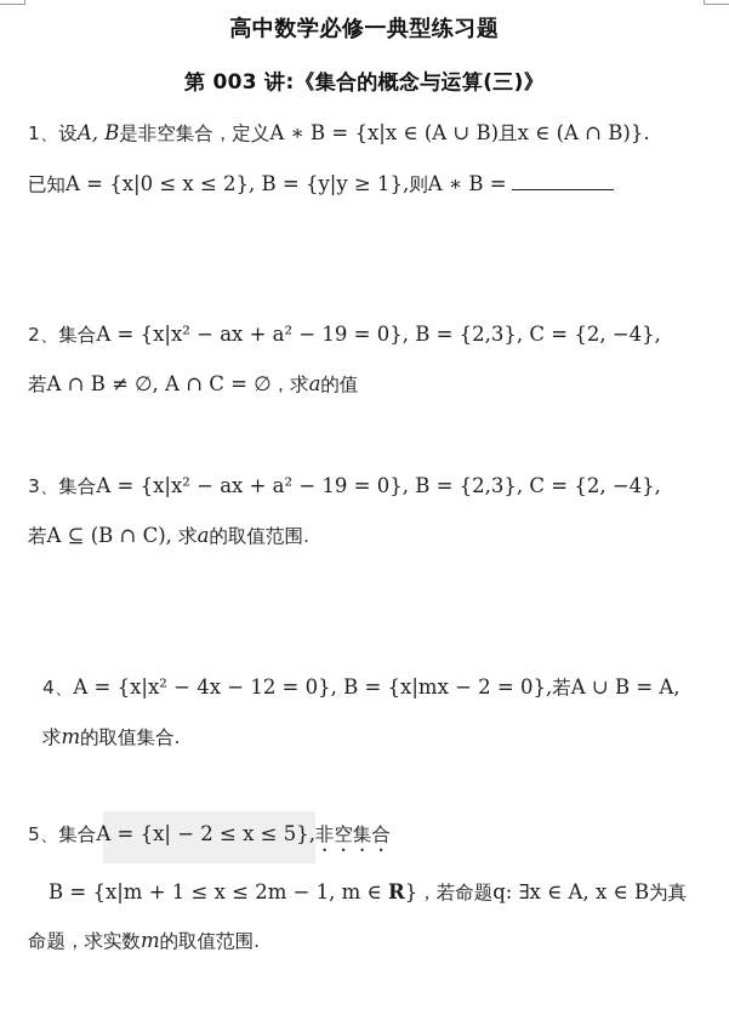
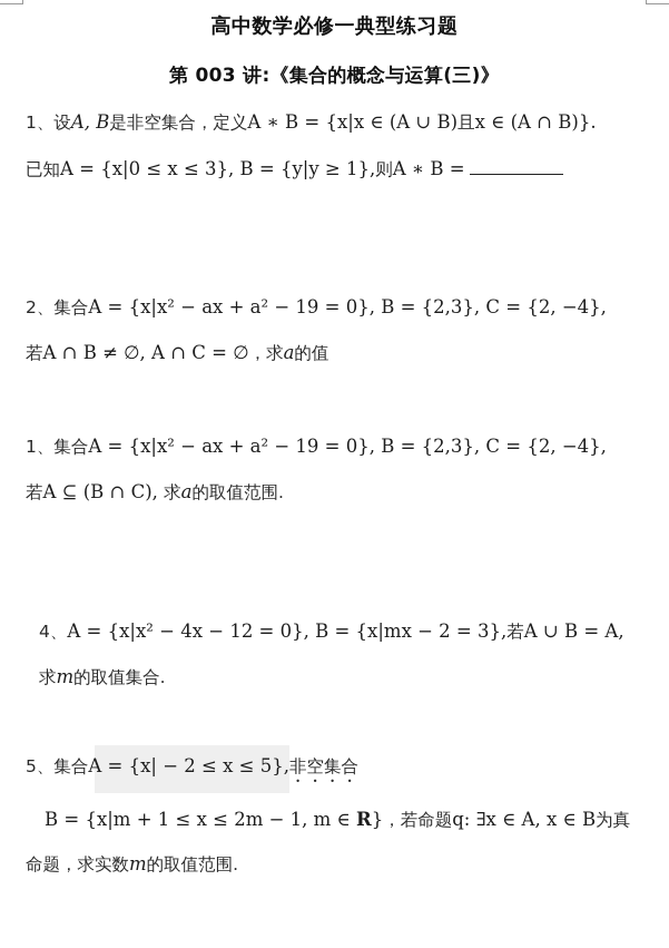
  高中数学必修一典型练习题
  第 003 讲:《集合的概念与运算(三)》
  1、设A, B是非空集合，定义A ∗ B = {x|x ∈ (A ∪ B)且x ∈ (A ∩ B)}.
- 已知A = {x|0 ≤ x ≤ 2}, B = {y|y ≥ 1},则A ∗ B =
+ 已知A = {x|0 ≤ x ≤ 3}, B = {y|y ≥ 1},则A ∗ B =
  2、集合A = {x|x² − ax + a² − 19 = 0}, B = {2,3}, C = {2, −4},
  若A ∩ B ≠ ∅, A ∩ C = ∅，求a的值
- 3、集合A = {x|x² − ax + a² − 19 = 0}, B = {2,3}, C = {2, −4},
+ 1、集合A = {x|x² − ax + a² − 19 = 0}, B = {2,3}, C = {2, −4},
  若A ⊆ (B ∩ C), 求a的取值范围.
- 4、A = {x|x² − 4x − 12 = 0}, B = {x|mx − 2 = 0},若A ∪ B = A,
+ 4、A = {x|x² − 4x − 12 = 0}, B = {x|mx − 2 = 3},若A ∪ B = A,
  求m的取值集合.
  5、集合A = {x| − 2 ≤ x ≤ 5},非空集合
  B = {x|m + 1 ≤ x ≤ 2m − 1, m ∈ R}，若命题q: ∃x ∈ A, x ∈ B为真
  命题，求实数m的取值范围.
